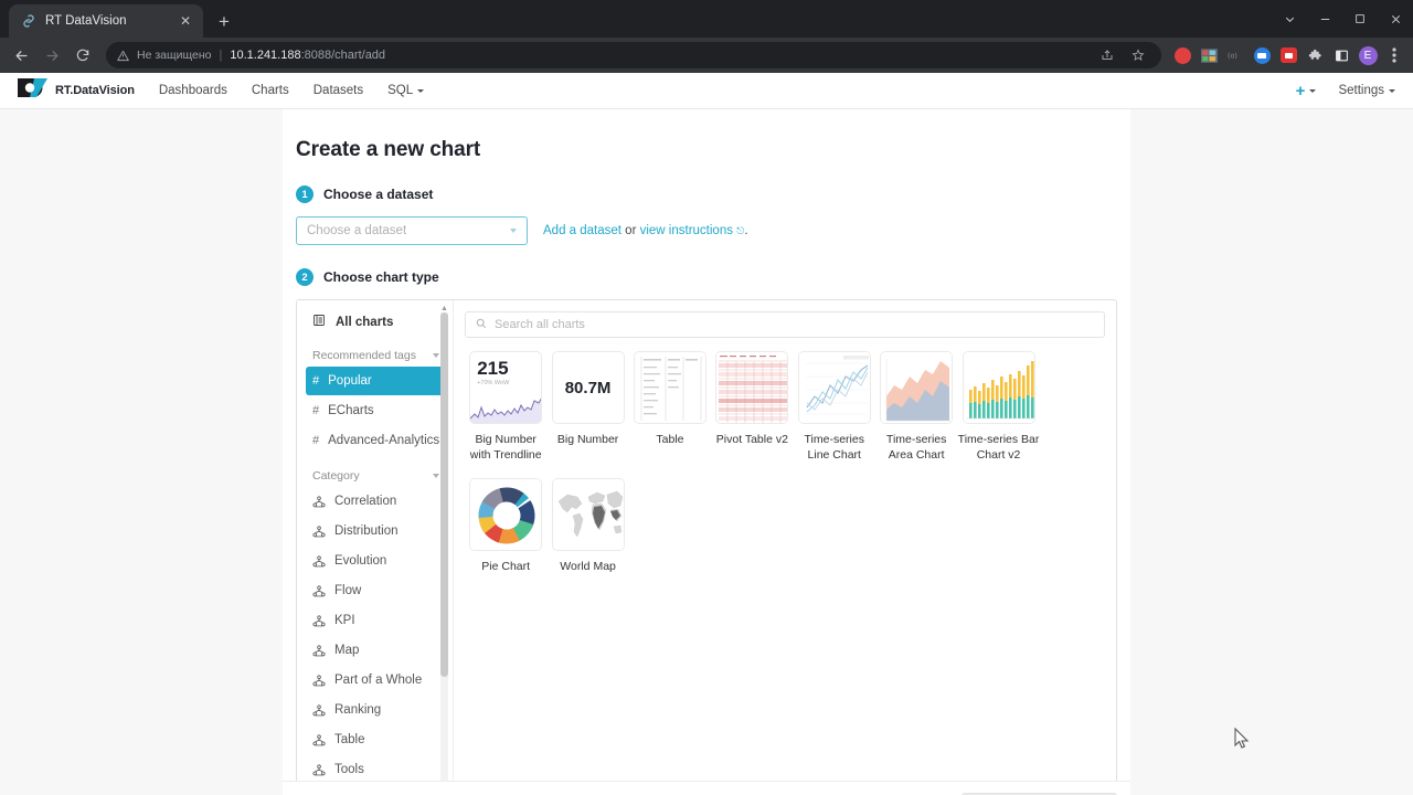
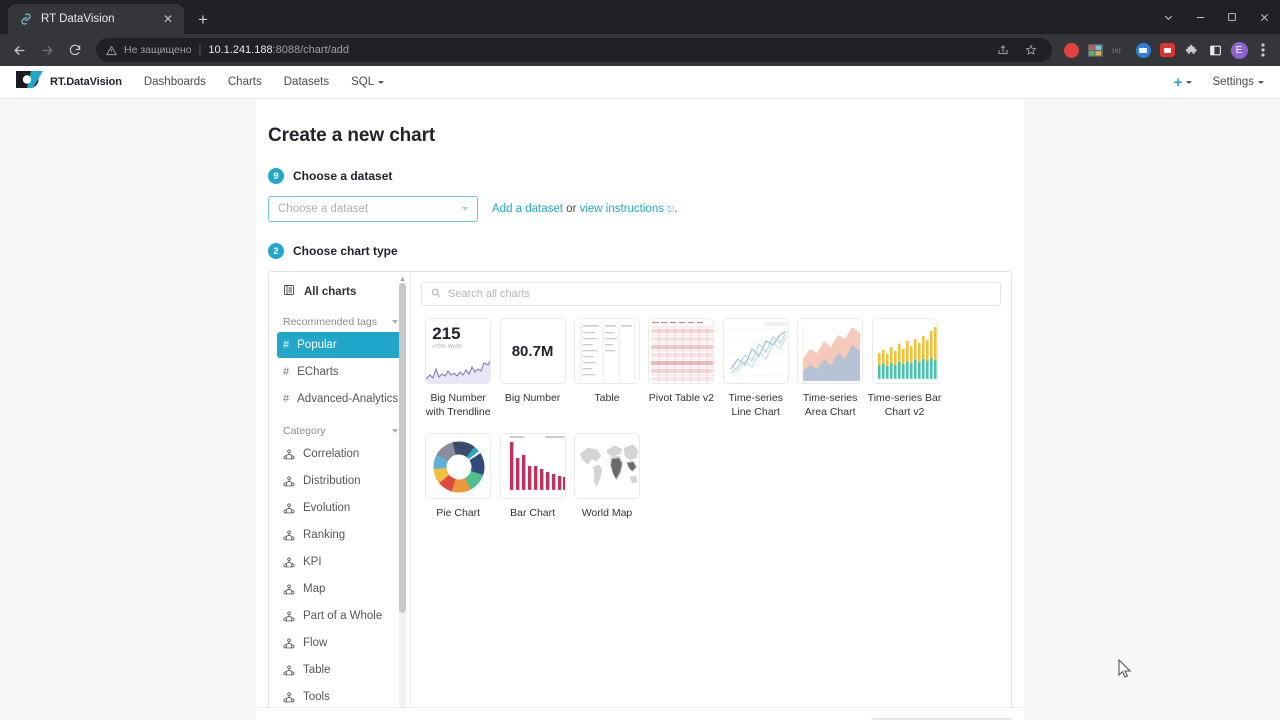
  RT DataVision
  ✕
  +
  Не защищено
  |
  10.1.241.188:8088/chart/add
  (o)
  E
  RT.DataVision
  Dashboards
  Charts
  Datasets
  SQL
  +
  Settings
  Create a new chart
- 1
+ 9
  Choose a dataset
  Choose a dataset
  Add a dataset or view instructions ⎋.
  2
  Choose chart type
  All charts
  Recommended tags
  #
  Popular
  #
  ECharts
  #
  Advanced-Analytics
  Category
  Correlation
  Distribution
  Evolution
- Flow
+ Ranking
  KPI
  Map
  Part of a Whole
- Ranking
+ Flow
  Table
  Tools
  Search all charts
  215
  Big Number with Trendline
  80.7M
  Big Number
  Table
  Pivot Table v2
  Time-series Line Chart
  Time-series Area Chart
  Time-series Bar Chart v2
  Pie Chart
+ Bar Chart
  World Map
